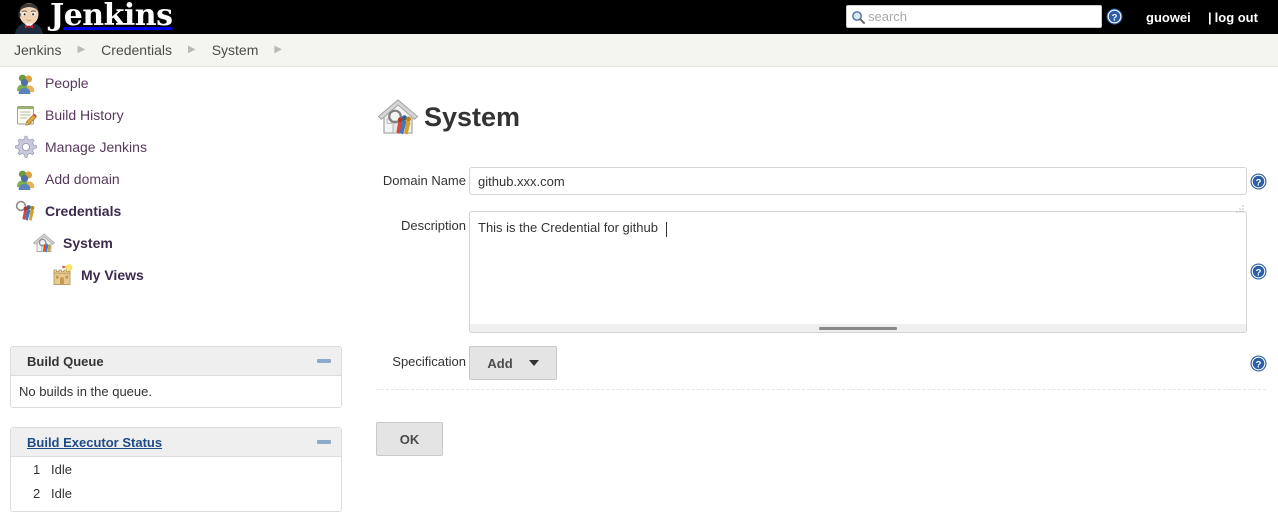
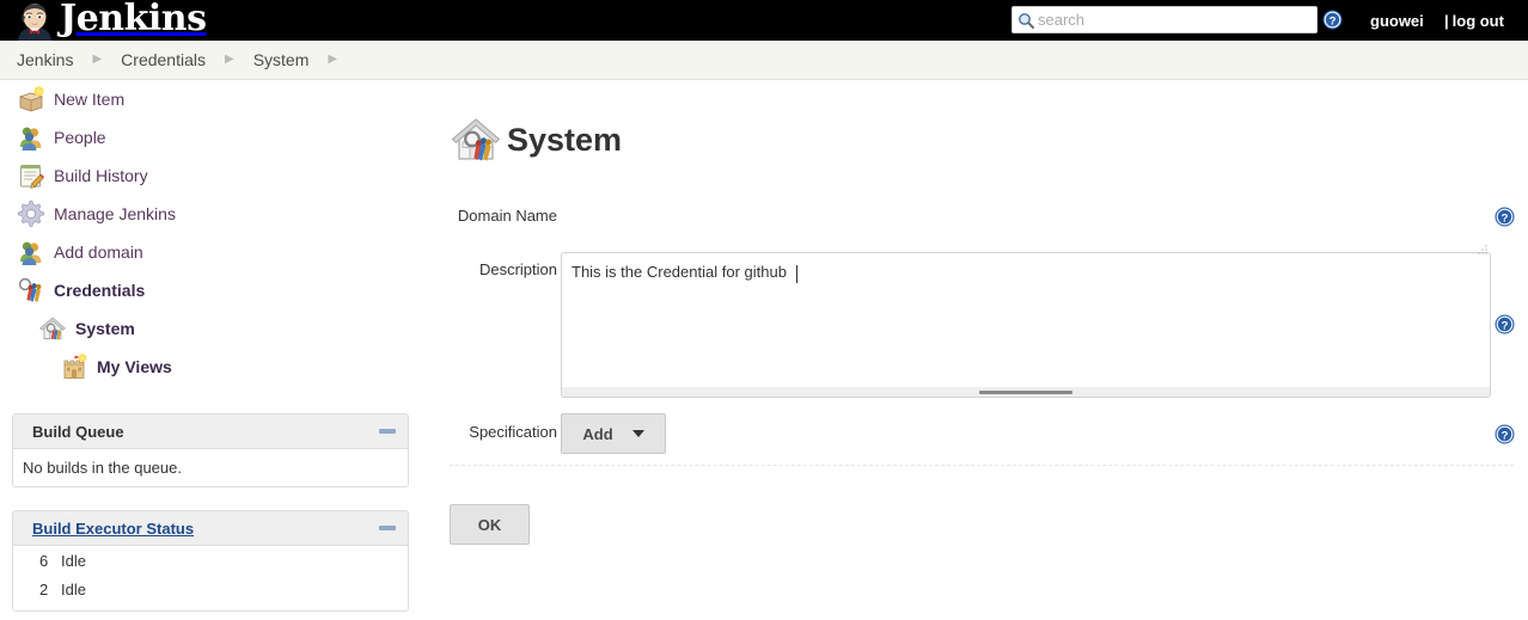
  Jenkins
  search
  ?
  guowei
  | log out
  Jenkins
  ▶
  Credentials
  ▶
  System
  ▶
+ New Item
  People
  Build History
  Manage Jenkins
  Add domain
  Credentials
  System
  My Views
  Build Queue
  No builds in the queue.
  Build Executor Status
- 1
+ 6
  Idle
  2
  Idle
  System
  Domain Name
- github.xxx.com
  ?
  Description
  This is the Credential for github
  ?
  Specification
  Add
  ?
  OK
